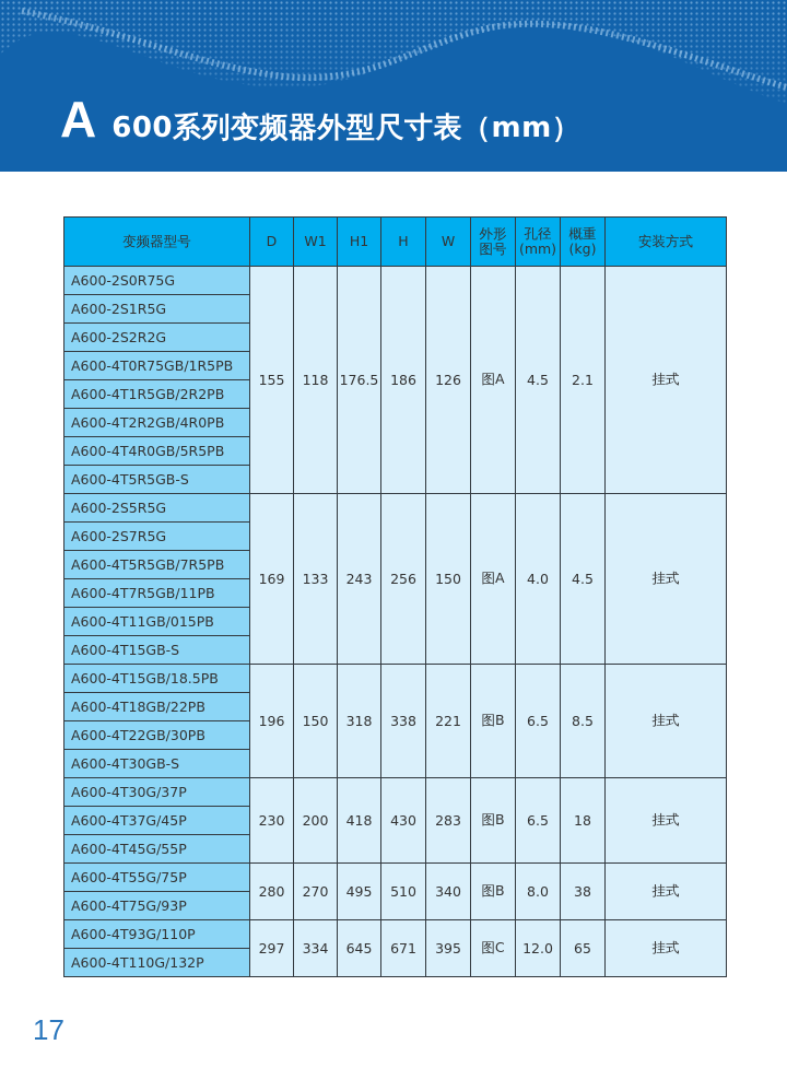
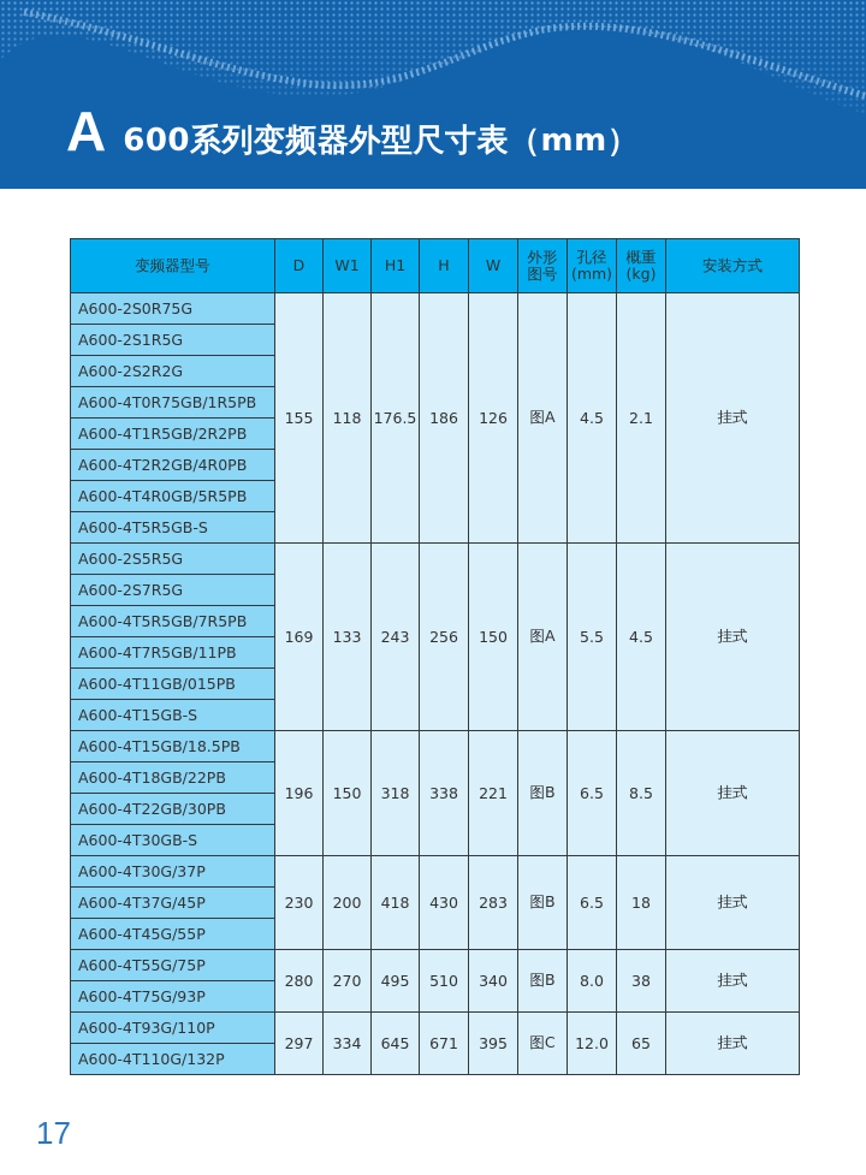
  A
  600系列变频器外型尺寸表（mm）
  变频器型号	D	W1	H1	H	W	外形图号	孔径(mm)	概重(kg)	安装方式
  A600-2S0R75G	155	118	176.5	186	126	图A	4.5	2.1	挂式
  A600-2S1R5G
  A600-2S2R2G
  A600-4T0R75GB/1R5PB
  A600-4T1R5GB/2R2PB
  A600-4T2R2GB/4R0PB
  A600-4T4R0GB/5R5PB
  A600-4T5R5GB-S
- A600-2S5R5G	169	133	243	256	150	图A	4.0	4.5	挂式
+ A600-2S5R5G	169	133	243	256	150	图A	5.5	4.5	挂式
  A600-2S7R5G
  A600-4T5R5GB/7R5PB
  A600-4T7R5GB/11PB
  A600-4T11GB/015PB
  A600-4T15GB-S
  A600-4T15GB/18.5PB	196	150	318	338	221	图B	6.5	8.5	挂式
  A600-4T18GB/22PB
  A600-4T22GB/30PB
  A600-4T30GB-S
  A600-4T30G/37P	230	200	418	430	283	图B	6.5	18	挂式
  A600-4T37G/45P
  A600-4T45G/55P
  A600-4T55G/75P	280	270	495	510	340	图B	8.0	38	挂式
  A600-4T75G/93P
  A600-4T93G/110P	297	334	645	671	395	图C	12.0	65	挂式
  A600-4T110G/132P
  17
